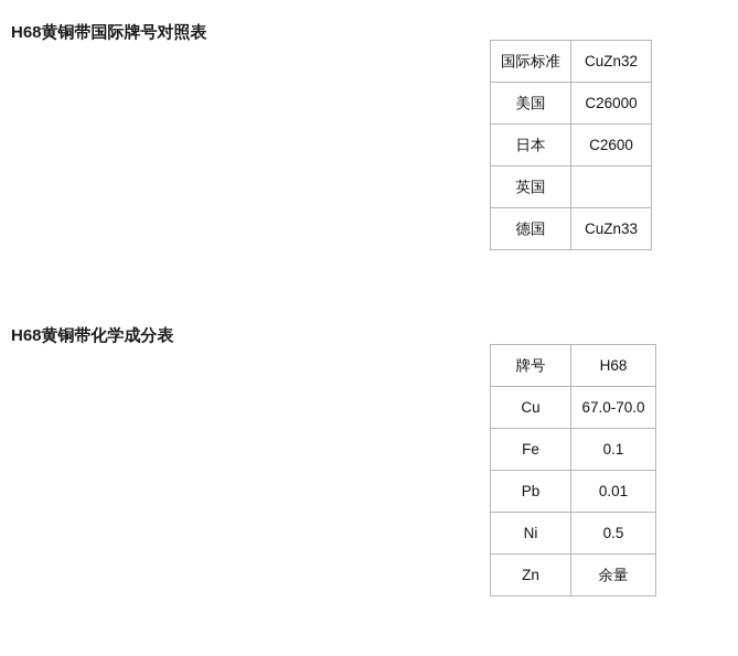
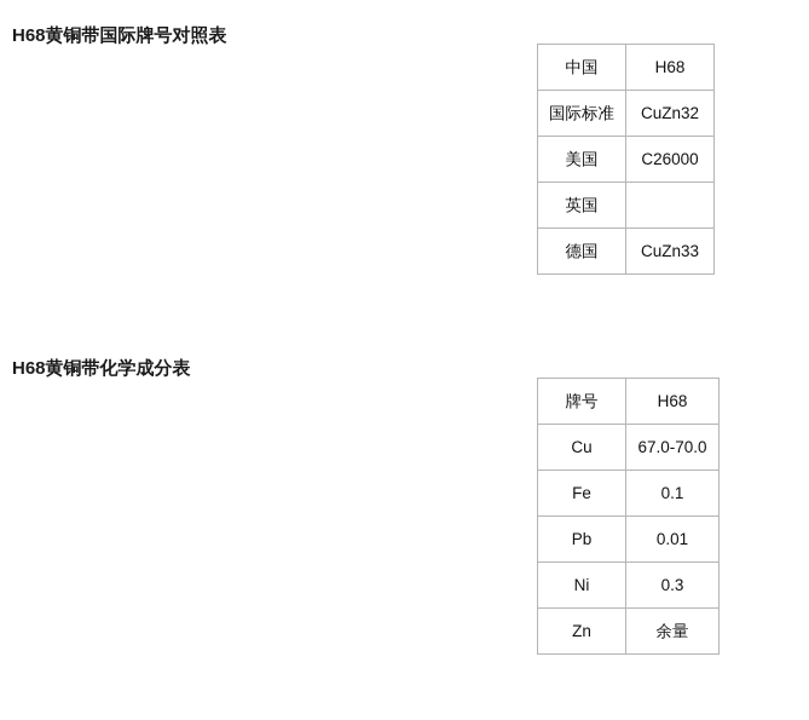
  H68黄铜带国际牌号对照表
+ 中国	H68
  国际标准	CuZn32
  美国	C26000
- 日本	C2600
  英国
  德国	CuZn33
  H68黄铜带化学成分表
  牌号	H68
  Cu	67.0-70.0
  Fe	0.1
  Pb	0.01
- Ni	0.5
+ Ni	0.3
  Zn	余量
